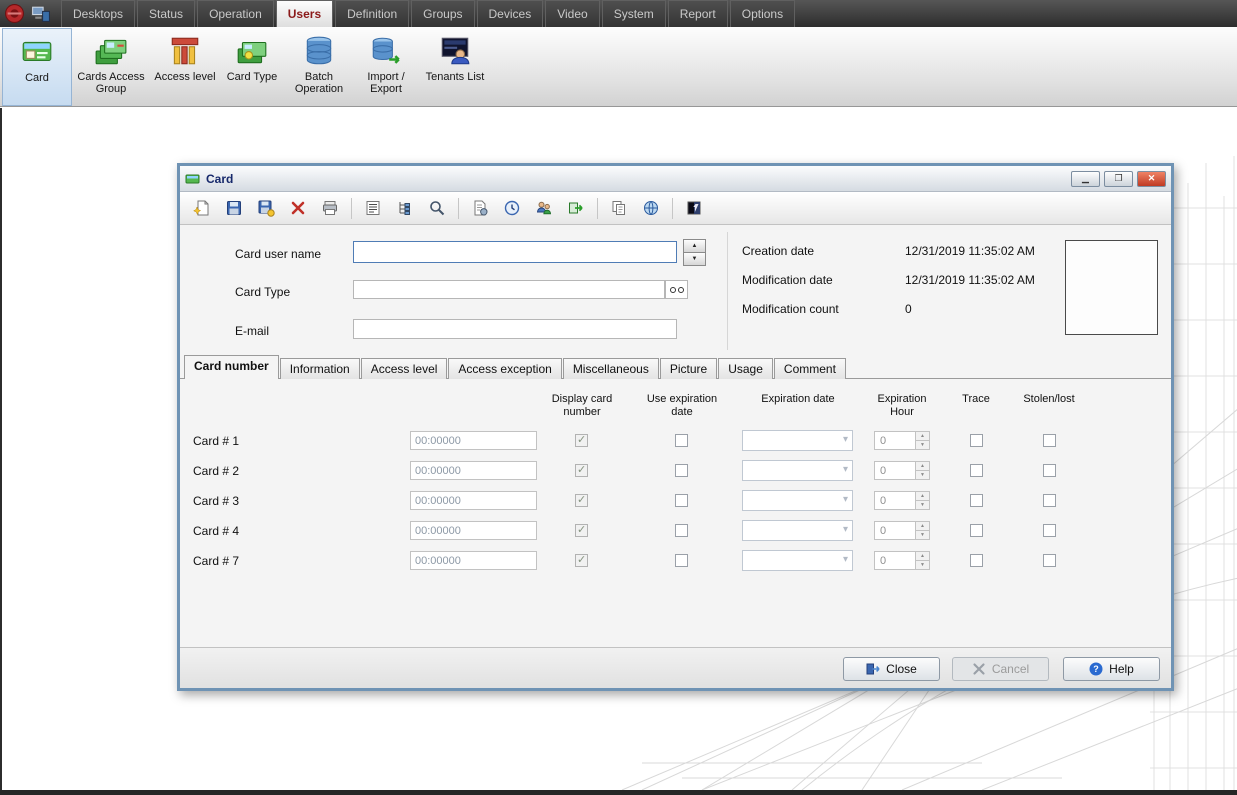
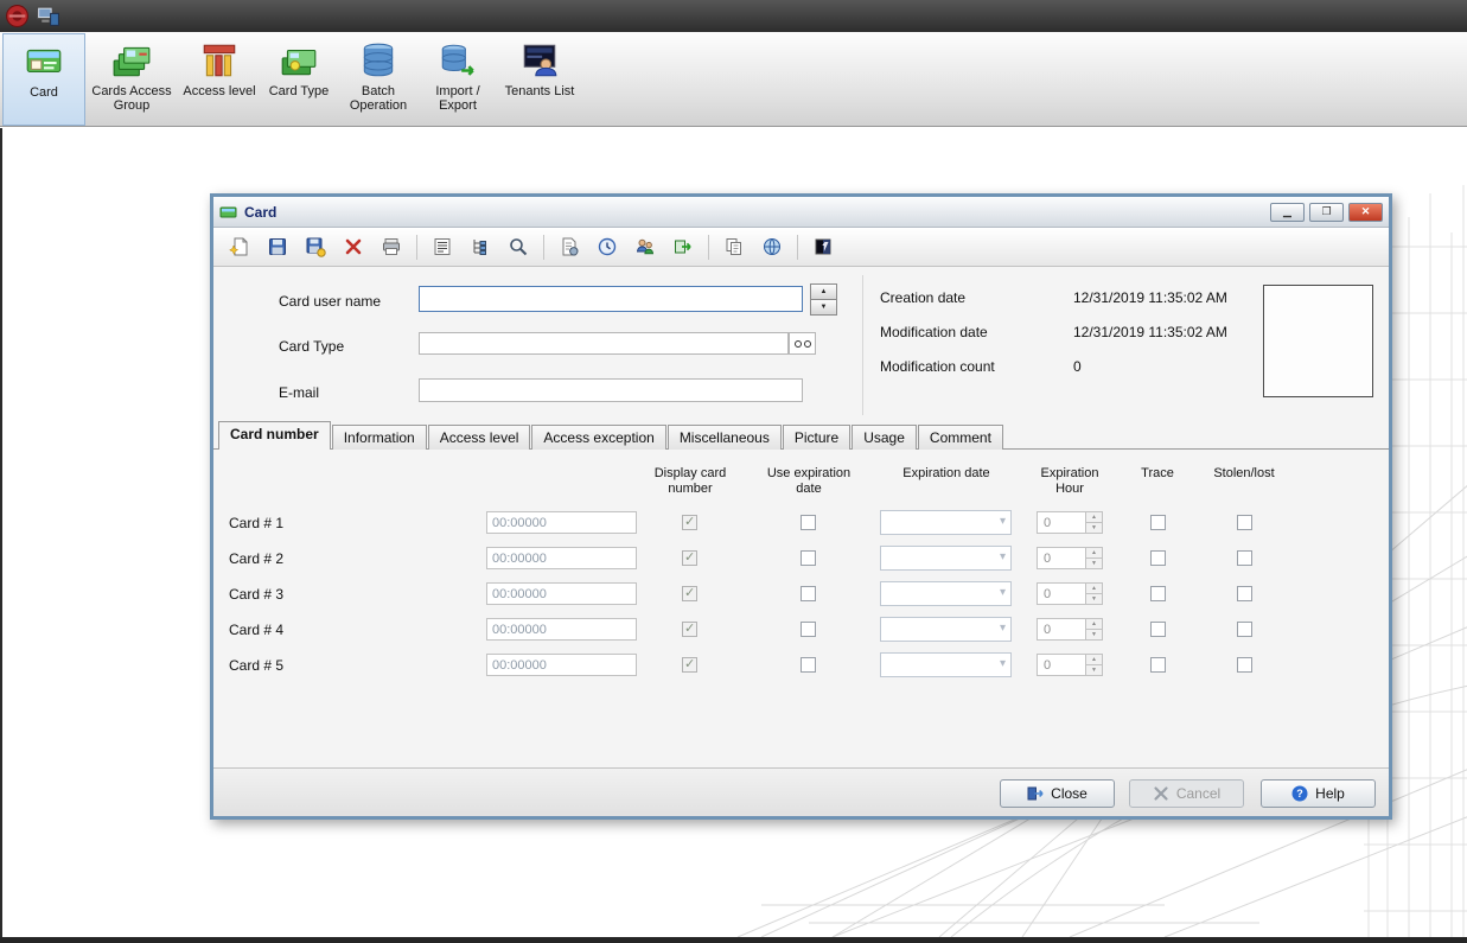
- Desktops
- Status
- Operation
- Users
- Definition
- Groups
- Devices
- Video
- System
- Report
- Options
  Card
  Cards Access Group
  Access level
  Card Type
  Batch Operation
  Import / Export
  Tenants List
  Card
  ▁
  ❐
  ✕
  Card user name
  Card Type
  E-mail
  Creation date
  12/31/2019 11:35:02 AM
  Modification date
  12/31/2019 11:35:02 AM
  Modification count
  0
  Card number
  Information
  Access level
  Access exception
  Miscellaneous
  Picture
  Usage
  Comment
  Display card number
  Use expiration date
  Expiration date
  Expiration Hour
  Trace
  Stolen/lost
  Card # 1
  00:00000
  ▾
  0
  Card # 2
  00:00000
  ▾
  0
  Card # 3
  00:00000
  ▾
  0
  Card # 4
  00:00000
  ▾
  0
- Card # 7
+ Card # 5
  00:00000
  ▾
  0
  Close
  Cancel
  ?
  Help
